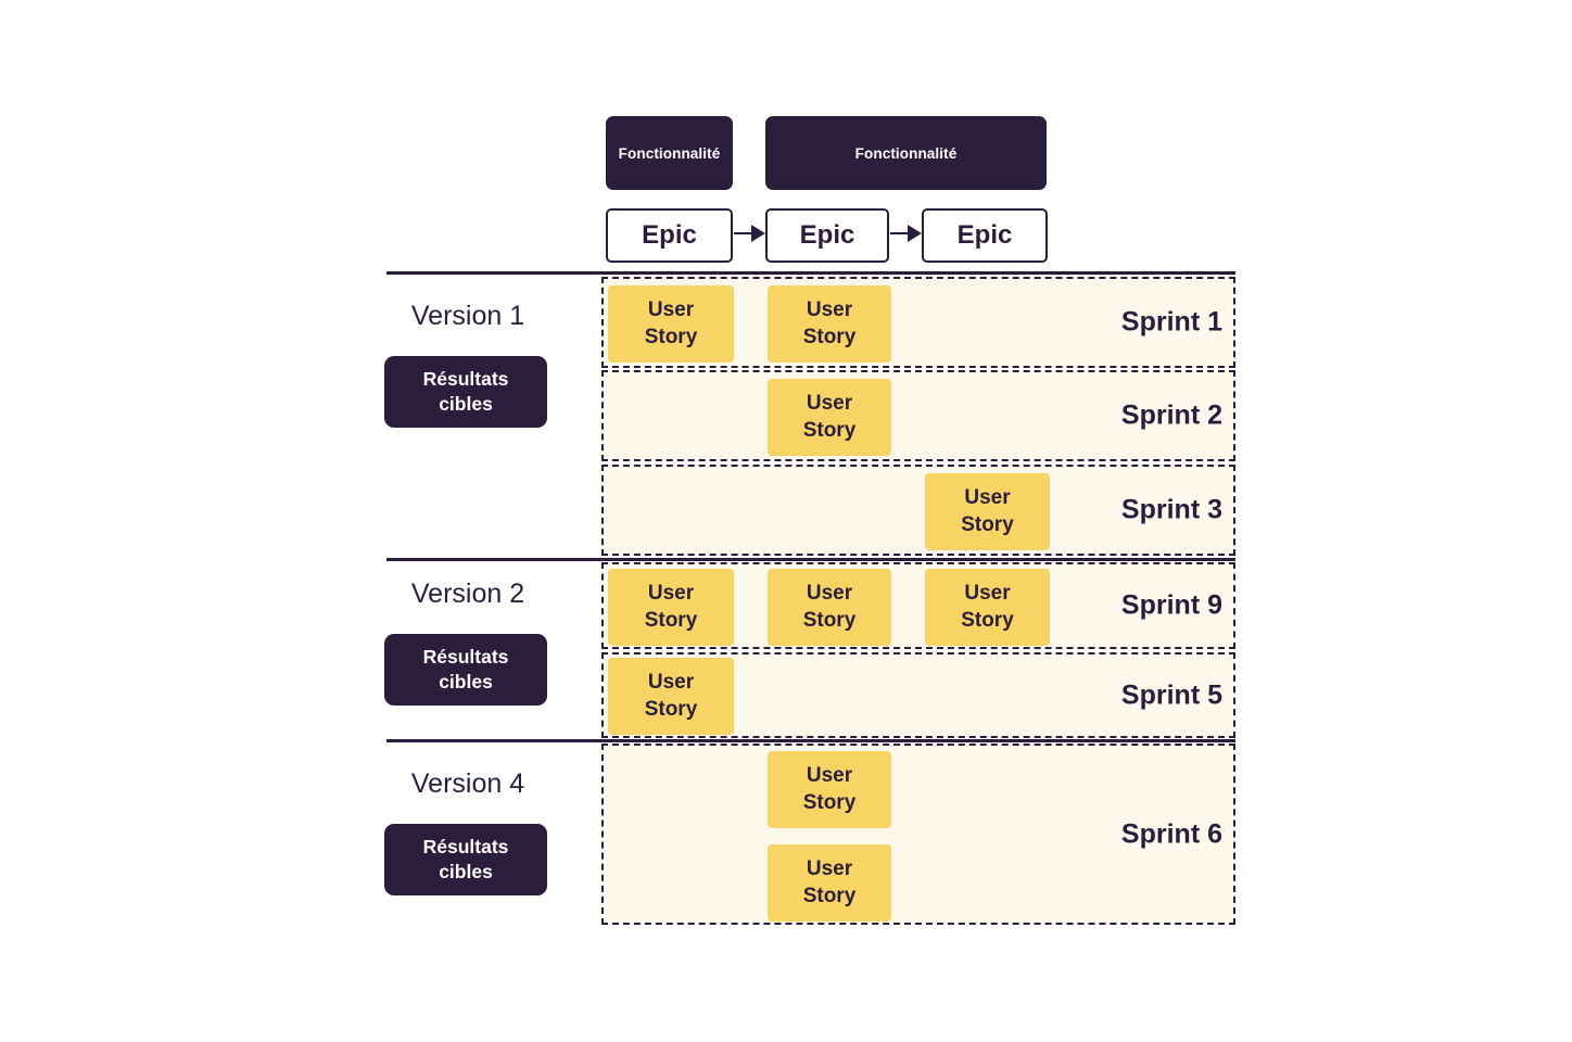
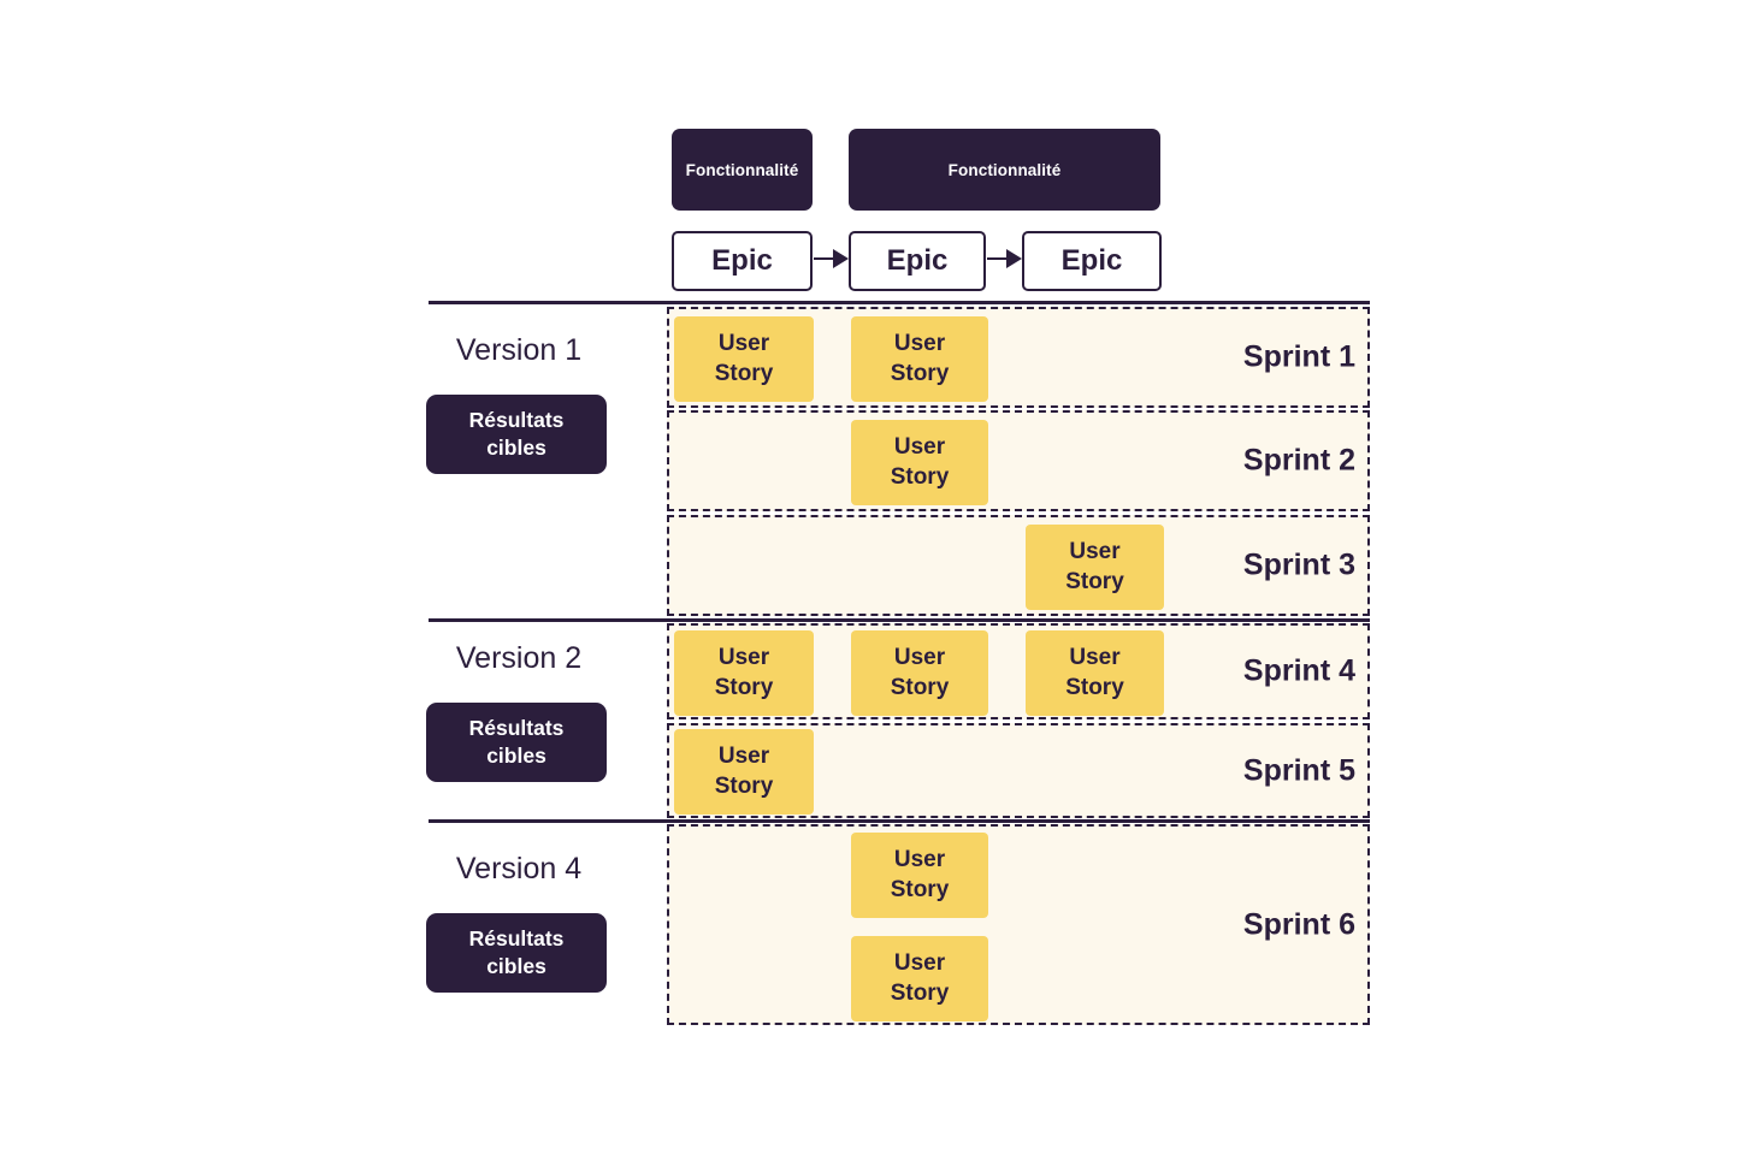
  Fonctionnalité
  Fonctionnalité
  Epic
  Epic
  Epic
  Version 1
  Résultats
  cibles
  Version 2
  Résultats
  cibles
  Version 4
  Résultats
  cibles
  User
  Story
  User
  Story
  Sprint 1
  User
  Story
  Sprint 2
  User
  Story
  Sprint 3
  User
  Story
  User
  Story
  User
  Story
- Sprint 9
+ Sprint 4
  User
  Story
  Sprint 5
  User
  Story
  User
  Story
  Sprint 6
